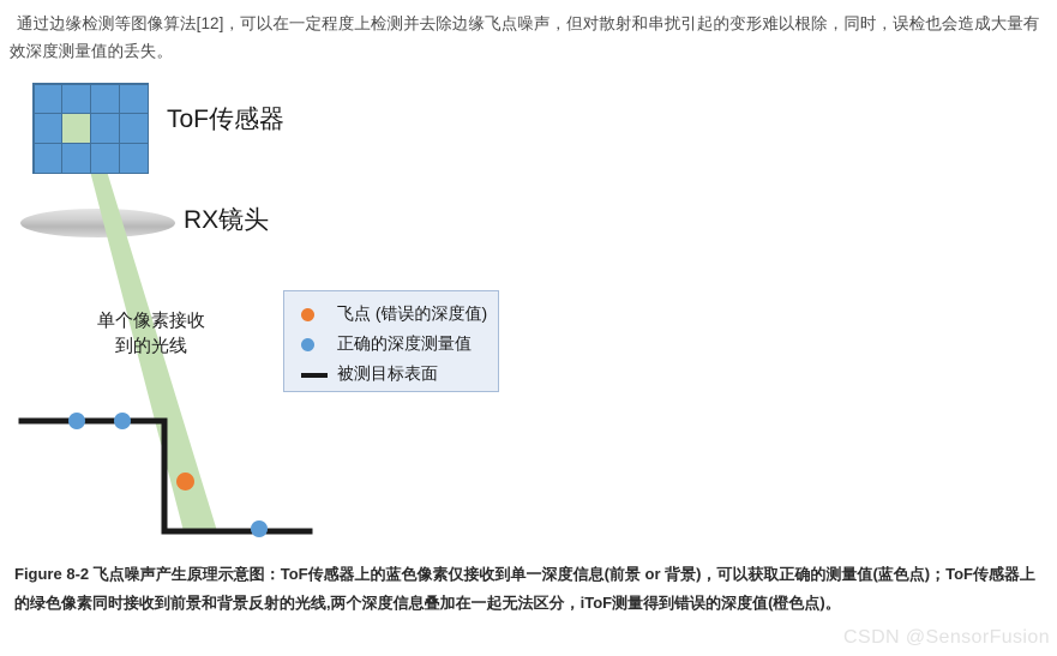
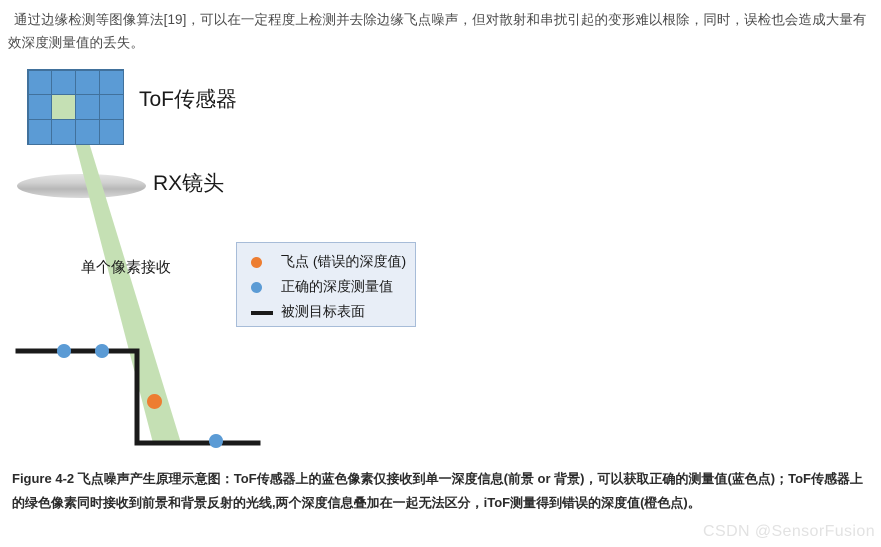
- 通过边缘检测等图像算法[12]，可以在一定程度上检测并去除边缘飞点噪声，但对散射和串扰引起的变形难以根除，同时，误检也会造成大量有效深度测量值的丢失。
+ 通过边缘检测等图像算法[19]，可以在一定程度上检测并去除边缘飞点噪声，但对散射和串扰引起的变形难以根除，同时，误检也会造成大量有效深度测量值的丢失。
  ToF传感器
  RX镜头
  单个像素接收
- 到的光线
  飞点 (错误的深度值)
  正确的深度测量值
  被测目标表面
- Figure 8-2 飞点噪声产生原理示意图：ToF传感器上的蓝色像素仅接收到单一深度信息(前景 or 背景)，可以获取正确的测量值(蓝色点)；ToF传感器上的绿色像素同时接收到前景和背景反射的光线,两个深度信息叠加在一起无法区分，iToF测量得到错误的深度值(橙色点)。
+ Figure 4-2 飞点噪声产生原理示意图：ToF传感器上的蓝色像素仅接收到单一深度信息(前景 or 背景)，可以获取正确的测量值(蓝色点)；ToF传感器上的绿色像素同时接收到前景和背景反射的光线,两个深度信息叠加在一起无法区分，iToF测量得到错误的深度值(橙色点)。
  CSDN @SensorFusion
